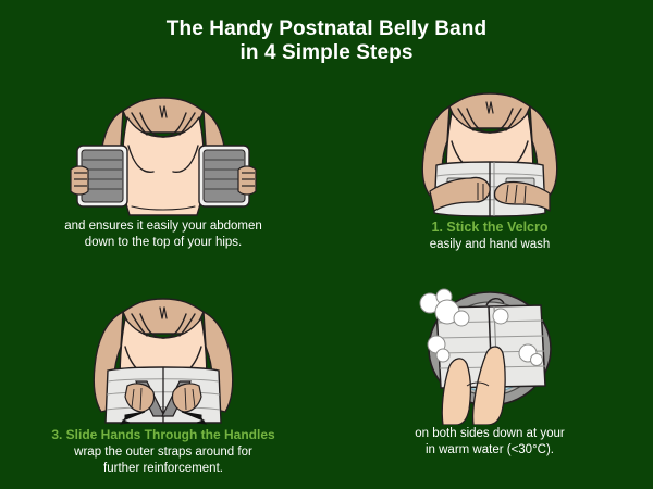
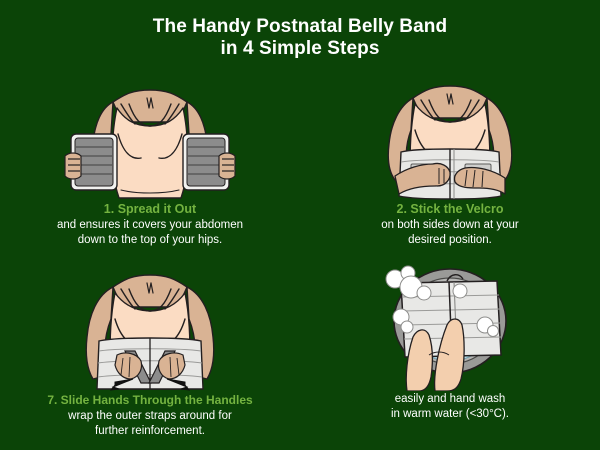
  The Handy Postnatal Belly Band
  in 4 Simple Steps
+ 1. Spread it Out
- and ensures it easily your abdomen
+ and ensures it covers your abdomen
  down to the top of your hips.
- 1. Stick the Velcro
+ 2. Stick the Velcro
- easily and hand wash
+ on both sides down at your
+ desired position.
- 3. Slide Hands Through the Handles
+ 7. Slide Hands Through the Handles
  wrap the outer straps around for
  further reinforcement.
- on both sides down at your
+ easily and hand wash
  in warm water (<30°C).
